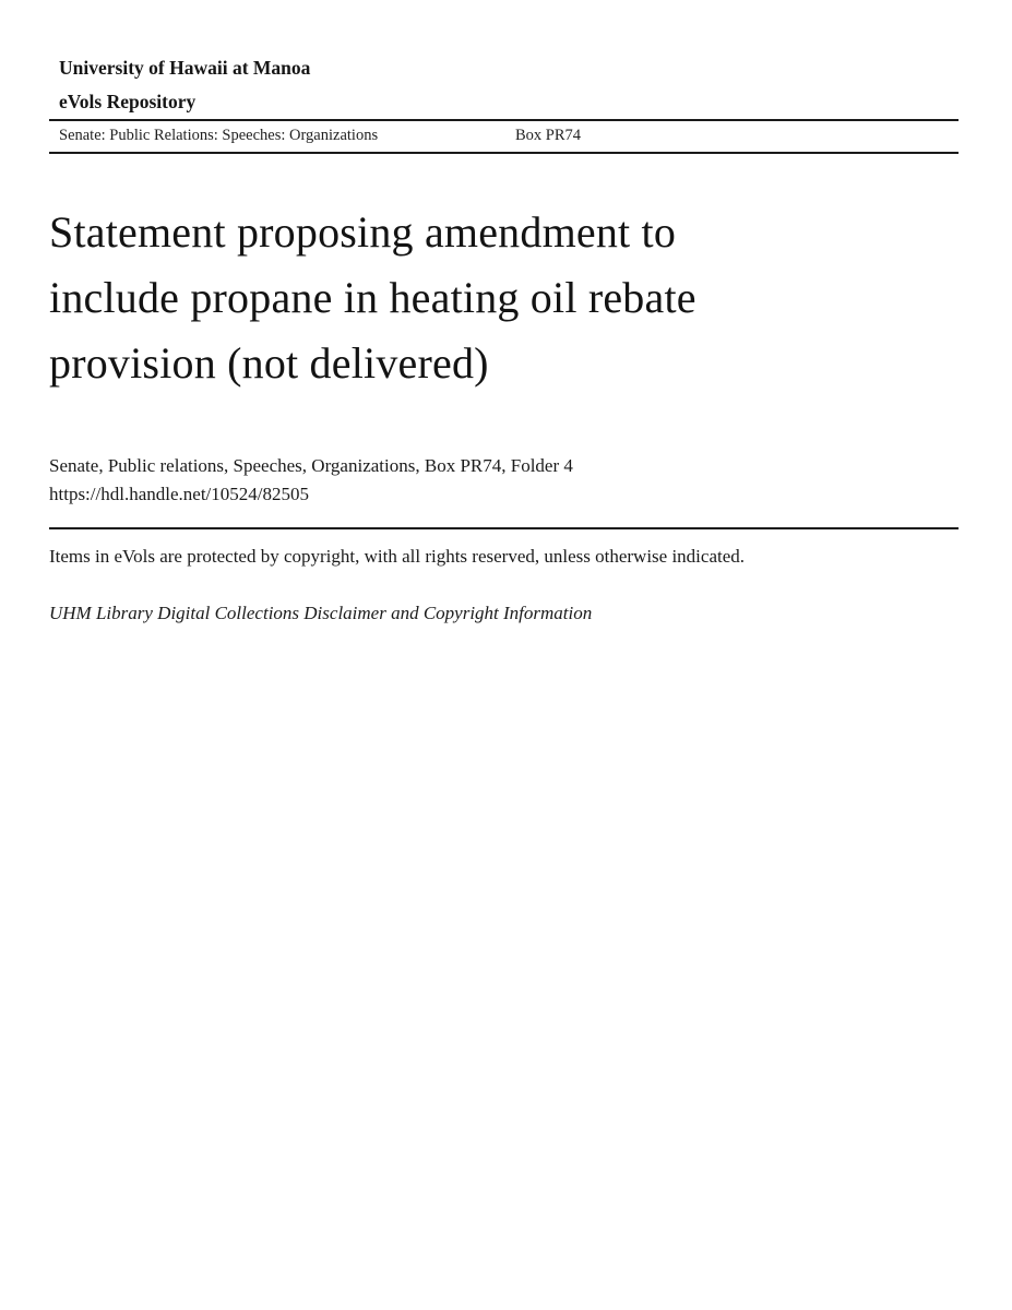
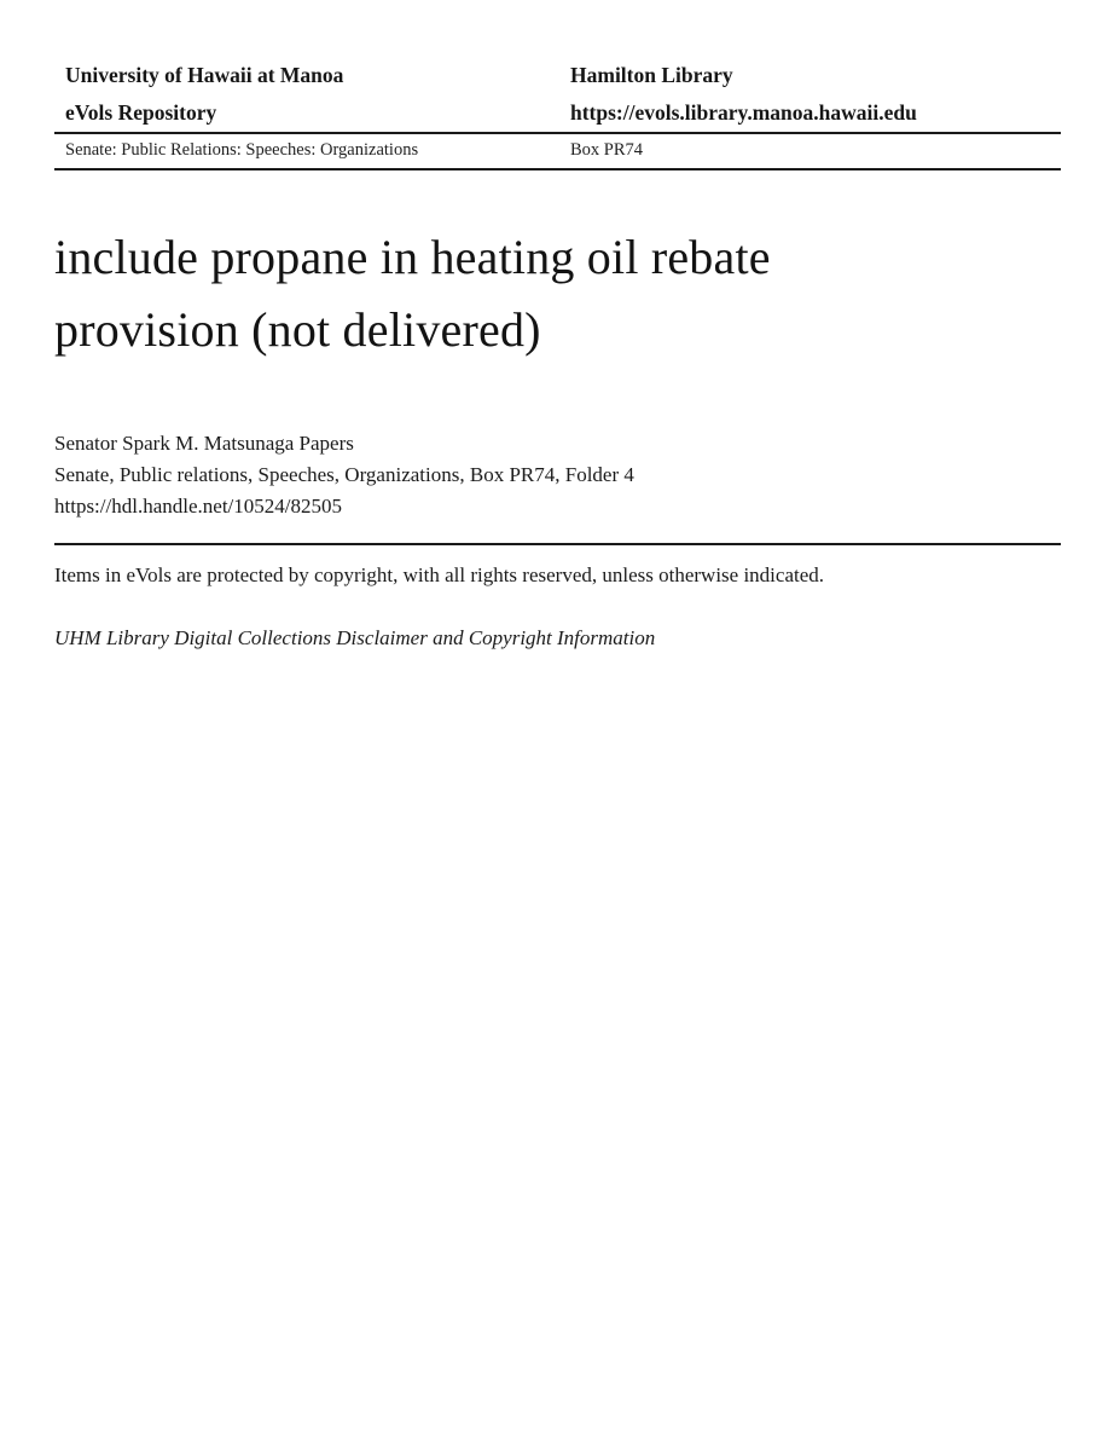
  University of Hawaii at Manoa
  eVols Repository
+ Hamilton Library
+ https://evols.library.manoa.hawaii.edu
  Senate: Public Relations: Speeches: Organizations
  Box PR74
- Statement proposing amendment to
  include propane in heating oil rebate
  provision (not delivered)
+ Senator Spark M. Matsunaga Papers
  Senate, Public relations, Speeches, Organizations, Box PR74, Folder 4
  https://hdl.handle.net/10524/82505
  Items in eVols are protected by copyright, with all rights reserved, unless otherwise indicated.
  UHM Library Digital Collections Disclaimer and Copyright Information
